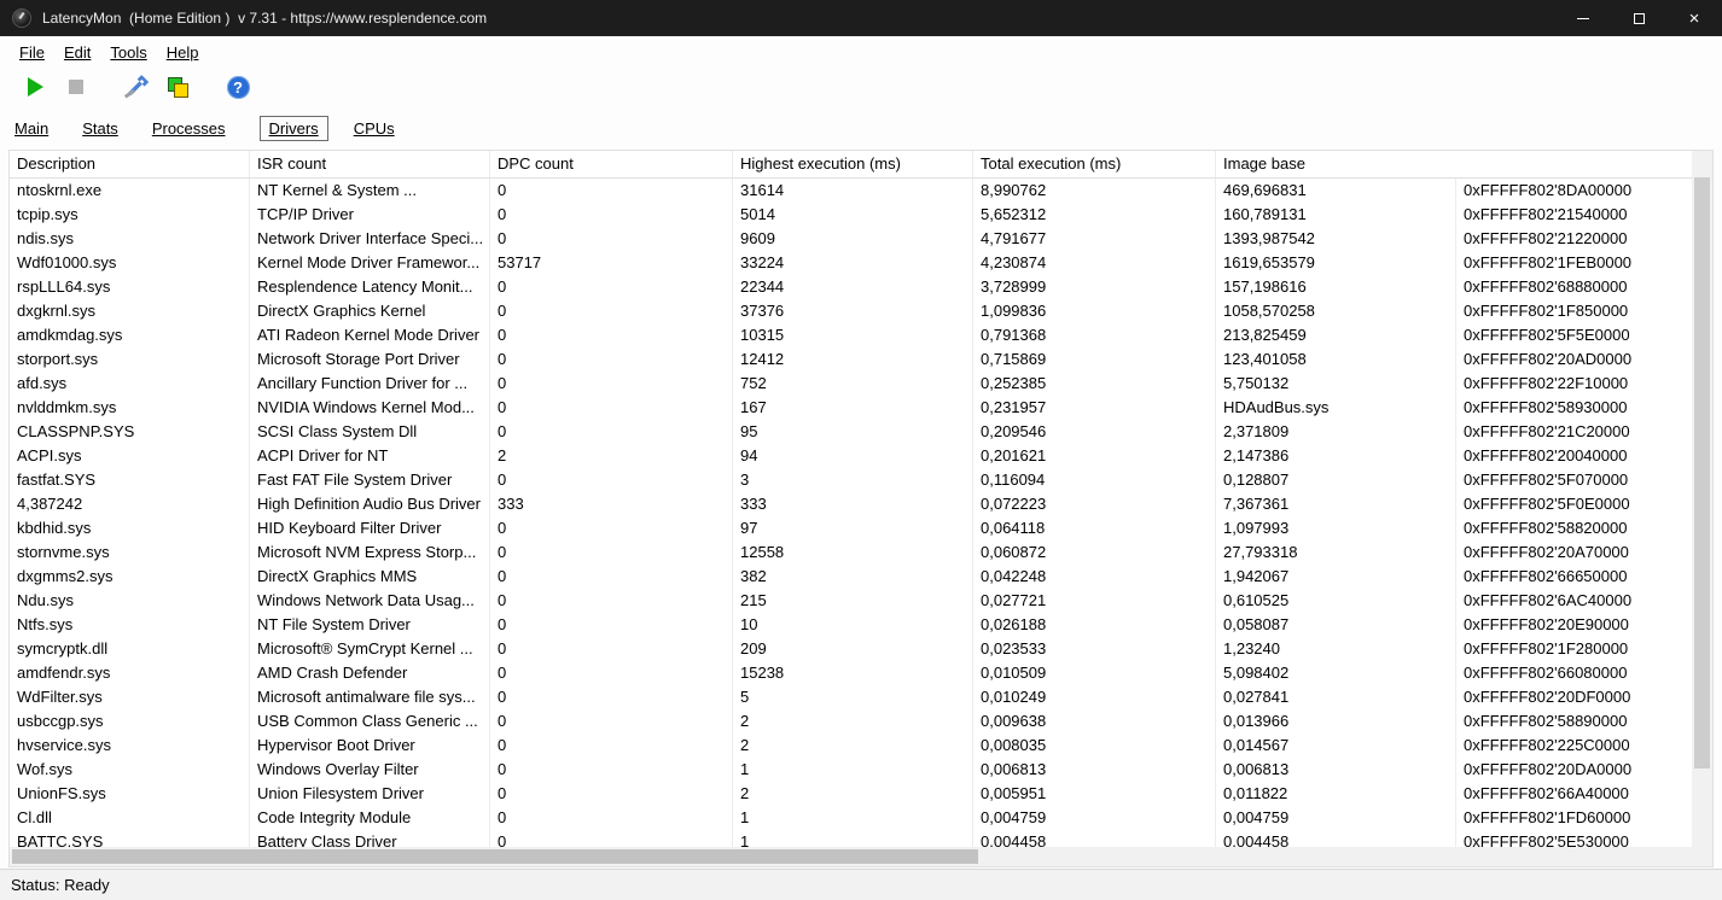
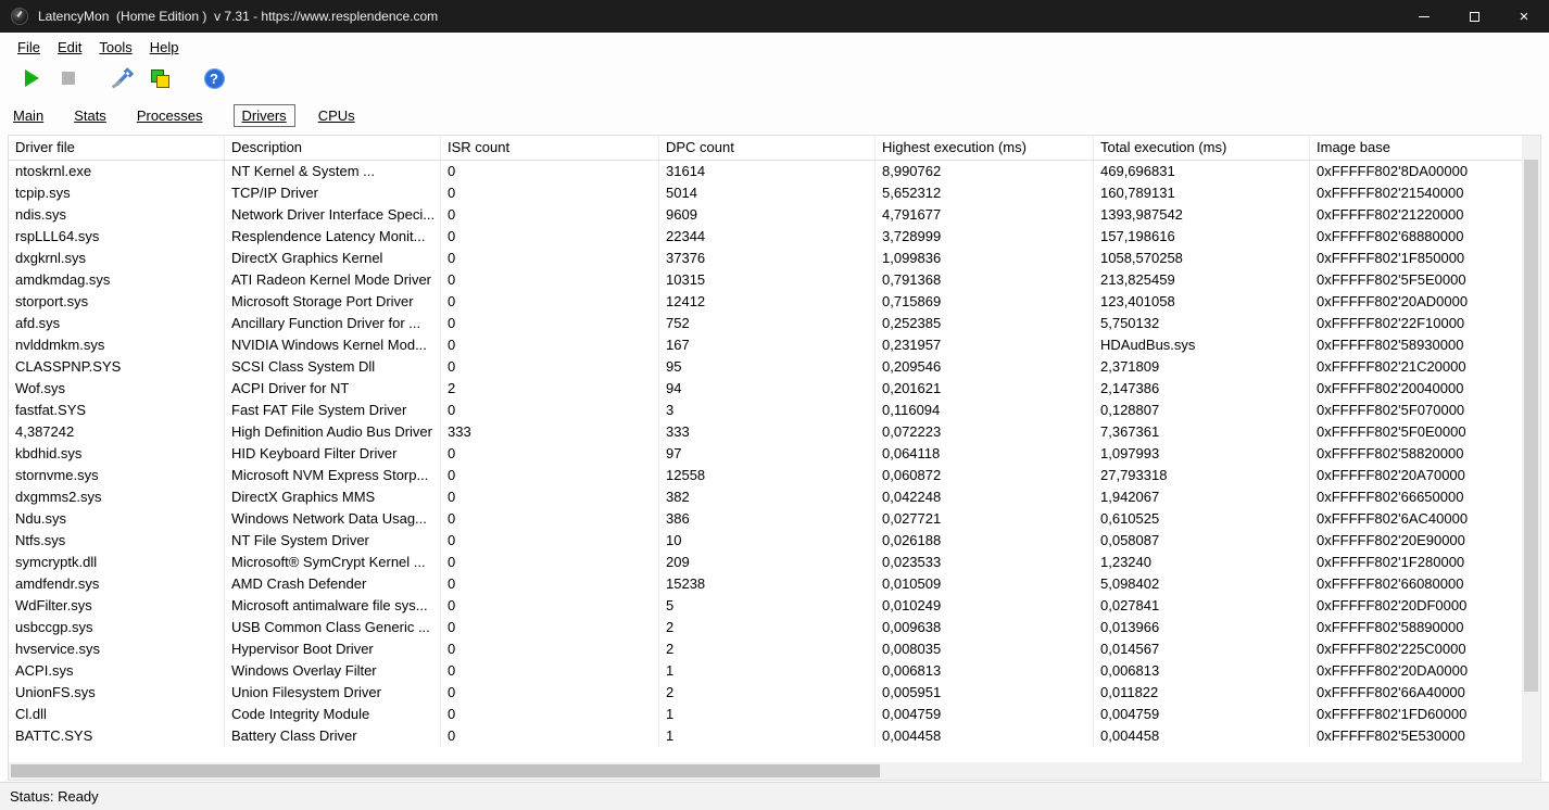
  LatencyMon (Home Edition ) v 7.31 - https://www.resplendence.com
  ×
  File
  Edit
  Tools
  Help
  ?
  Main
  Stats
  Processes
  Drivers
  CPUs
+ Driver file
  Description
  ISR count
  DPC count
  Highest execution (ms)
  Total execution (ms)
  Image base
  ntoskrnl.exe
  NT Kernel & System ...
  0
  31614
  8,990762
  469,696831
  0xFFFFF802'8DA00000
  tcpip.sys
  TCP/IP Driver
  0
  5014
  5,652312
  160,789131
  0xFFFFF802'21540000
  ndis.sys
  Network Driver Interface Speci...
  0
  9609
  4,791677
  1393,987542
  0xFFFFF802'21220000
- Wdf01000.sys
- Kernel Mode Driver Framewor...
- 53717
- 33224
- 4,230874
- 1619,653579
- 0xFFFFF802'1FEB0000
  rspLLL64.sys
  Resplendence Latency Monit...
  0
  22344
  3,728999
  157,198616
  0xFFFFF802'68880000
  dxgkrnl.sys
  DirectX Graphics Kernel
  0
  37376
  1,099836
  1058,570258
  0xFFFFF802'1F850000
  amdkmdag.sys
  ATI Radeon Kernel Mode Driver
  0
  10315
  0,791368
  213,825459
  0xFFFFF802'5F5E0000
  storport.sys
  Microsoft Storage Port Driver
  0
  12412
  0,715869
  123,401058
  0xFFFFF802'20AD0000
  afd.sys
  Ancillary Function Driver for ...
  0
  752
  0,252385
  5,750132
  0xFFFFF802'22F10000
  nvlddmkm.sys
  NVIDIA Windows Kernel Mod...
  0
  167
  0,231957
  HDAudBus.sys
  0xFFFFF802'58930000
  CLASSPNP.SYS
  SCSI Class System Dll
  0
  95
  0,209546
  2,371809
  0xFFFFF802'21C20000
- ACPI.sys
+ Wof.sys
  ACPI Driver for NT
  2
  94
  0,201621
  2,147386
  0xFFFFF802'20040000
  fastfat.SYS
  Fast FAT File System Driver
  0
  3
  0,116094
  0,128807
  0xFFFFF802'5F070000
  4,387242
  High Definition Audio Bus Driver
  333
  333
  0,072223
  7,367361
  0xFFFFF802'5F0E0000
  kbdhid.sys
  HID Keyboard Filter Driver
  0
  97
  0,064118
  1,097993
  0xFFFFF802'58820000
  stornvme.sys
  Microsoft NVM Express Storp...
  0
  12558
  0,060872
  27,793318
  0xFFFFF802'20A70000
  dxgmms2.sys
  DirectX Graphics MMS
  0
  382
  0,042248
  1,942067
  0xFFFFF802'66650000
  Ndu.sys
  Windows Network Data Usag...
  0
- 215
+ 386
  0,027721
  0,610525
  0xFFFFF802'6AC40000
  Ntfs.sys
  NT File System Driver
  0
  10
  0,026188
  0,058087
  0xFFFFF802'20E90000
  symcryptk.dll
  Microsoft® SymCrypt Kernel ...
  0
  209
  0,023533
  1,23240
  0xFFFFF802'1F280000
  amdfendr.sys
  AMD Crash Defender
  0
  15238
  0,010509
  5,098402
  0xFFFFF802'66080000
  WdFilter.sys
  Microsoft antimalware file sys...
  0
  5
  0,010249
  0,027841
  0xFFFFF802'20DF0000
  usbccgp.sys
  USB Common Class Generic ...
  0
  2
  0,009638
  0,013966
  0xFFFFF802'58890000
  hvservice.sys
  Hypervisor Boot Driver
  0
  2
  0,008035
  0,014567
  0xFFFFF802'225C0000
- Wof.sys
+ ACPI.sys
  Windows Overlay Filter
  0
  1
  0,006813
  0,006813
  0xFFFFF802'20DA0000
  UnionFS.sys
  Union Filesystem Driver
  0
  2
  0,005951
  0,011822
  0xFFFFF802'66A40000
  Cl.dll
  Code Integrity Module
  0
  1
  0,004759
  0,004759
  0xFFFFF802'1FD60000
  BATTC.SYS
  Battery Class Driver
  0
  1
  0,004458
  0,004458
  0xFFFFF802'5E530000
  Status: Ready
